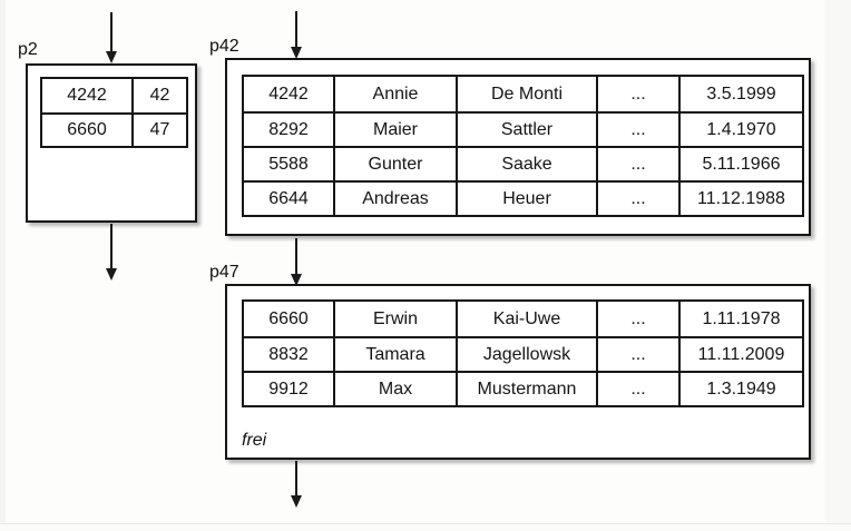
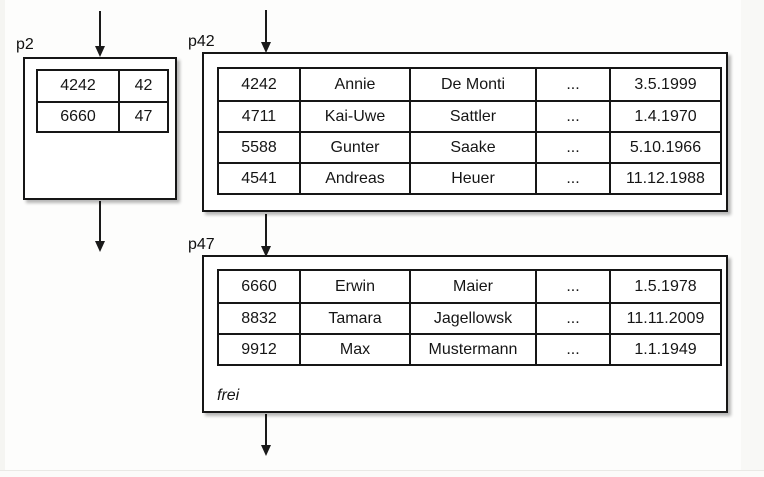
  p2
  p42
  p47
  4242
  42
  6660
  47
  4242
  Annie
  De Monti
  ...
  3.5.1999
- 8292
+ 4711
- Maier
+ Kai-Uwe
  Sattler
  ...
  1.4.1970
  5588
  Gunter
  Saake
  ...
- 5.11.1966
+ 5.10.1966
- 6644
+ 4541
  Andreas
  Heuer
  ...
  11.12.1988
  6660
  Erwin
- Kai-Uwe
+ Maier
  ...
- 1.11.1978
+ 1.5.1978
  8832
  Tamara
  Jagellowsk
  ...
  11.11.2009
  9912
  Max
  Mustermann
  ...
- 1.3.1949
+ 1.1.1949
  frei
